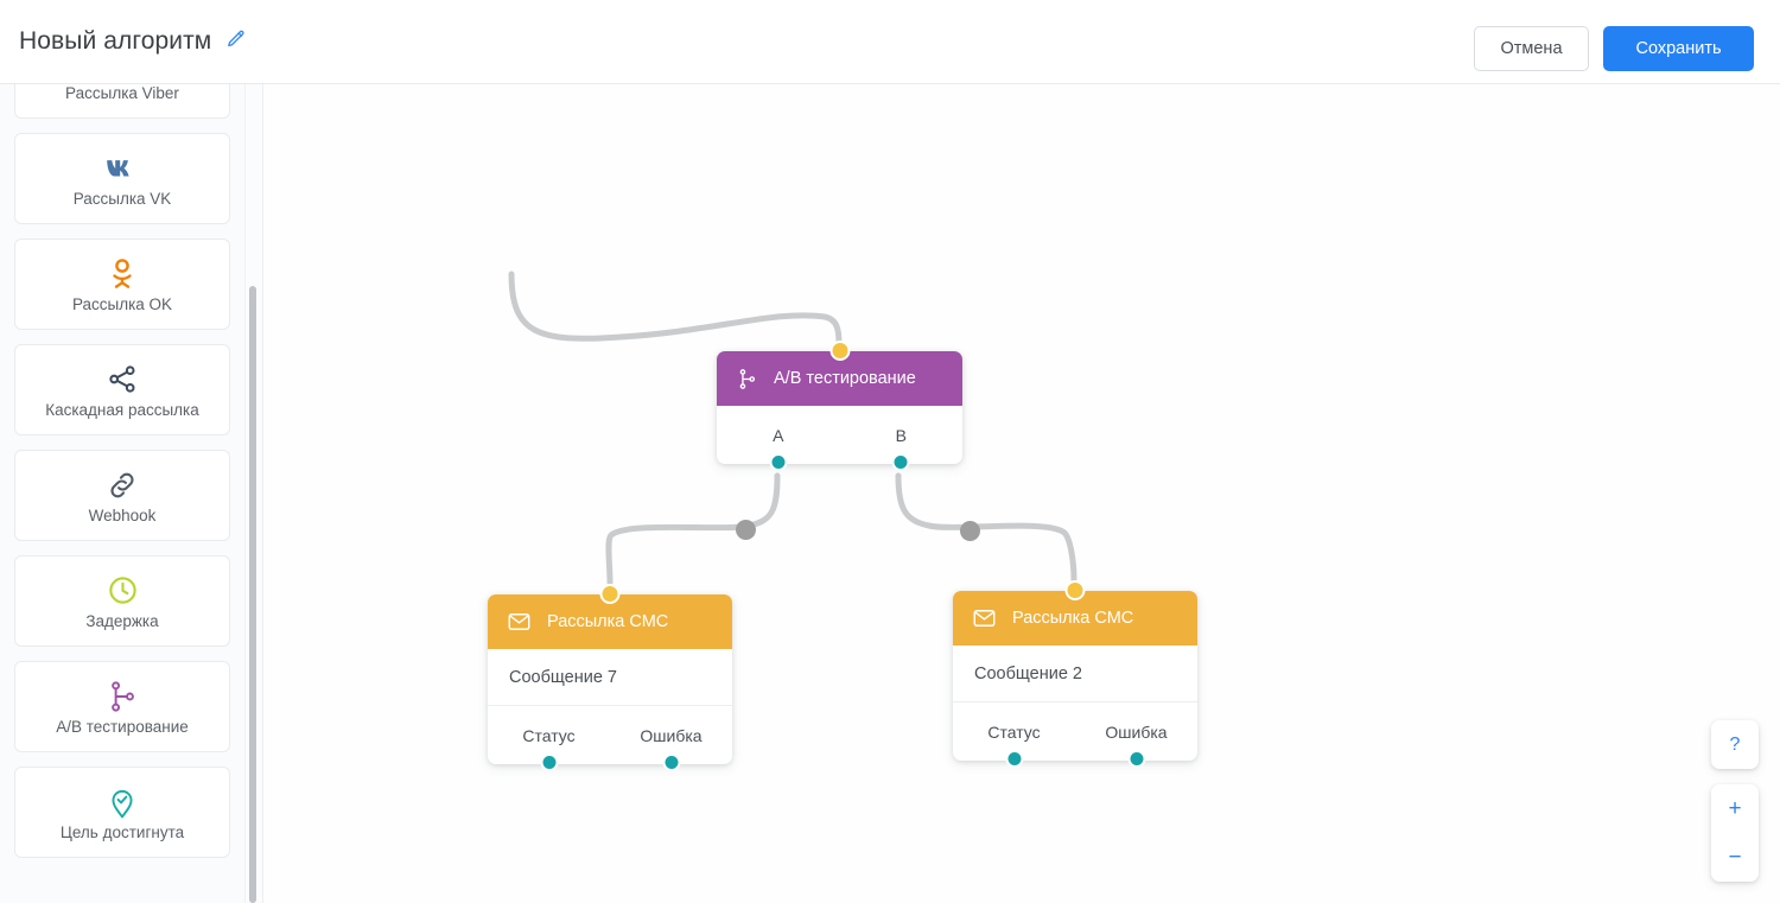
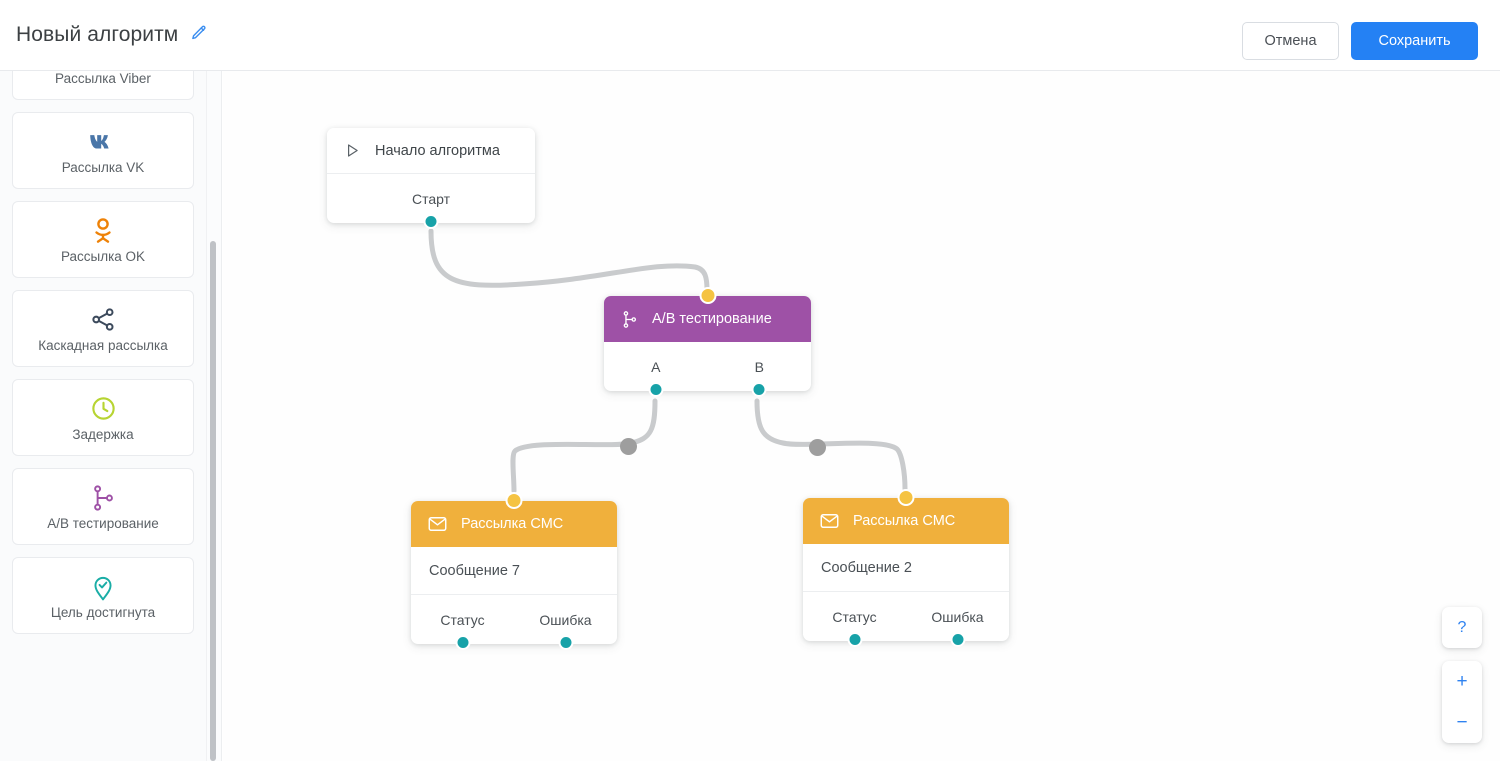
  Новый алгоритм
  Отмена
  Сохранить
  Рассылка Viber
  Рассылка VK
  Рассылка OK
  Каскадная рассылка
- Webhook
  Задержка
  A/B тестирование
  Цель достигнута
+ Начало алгоритма
+ Старт
  A/B тестирование
  A
  B
  Рассылка СМС
  Сообщение 7
  Статус
  Ошибка
  Рассылка СМС
  Сообщение 2
  Статус
  Ошибка
  ?
  +
  −
